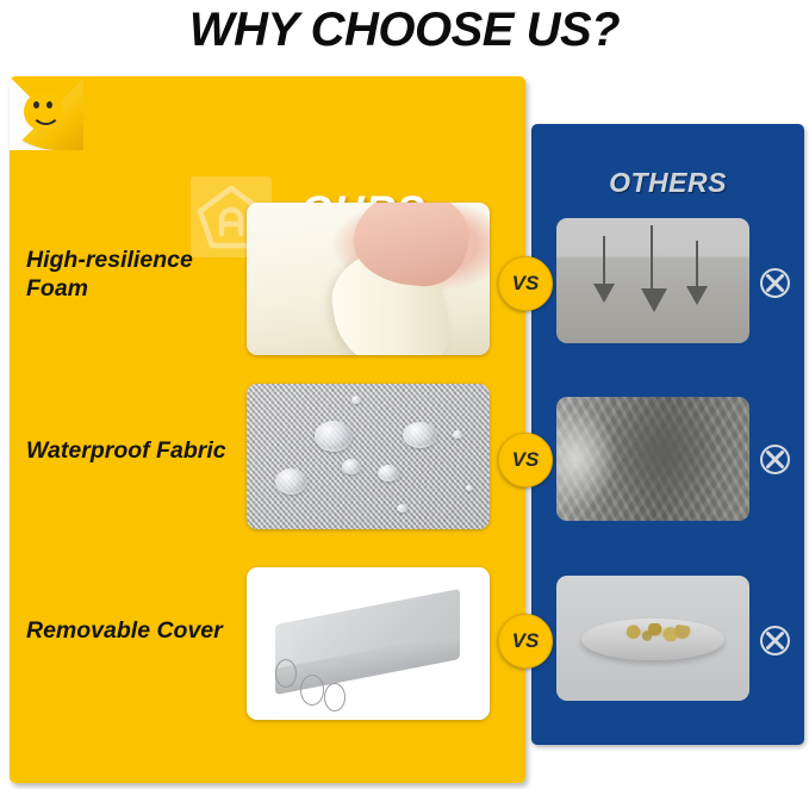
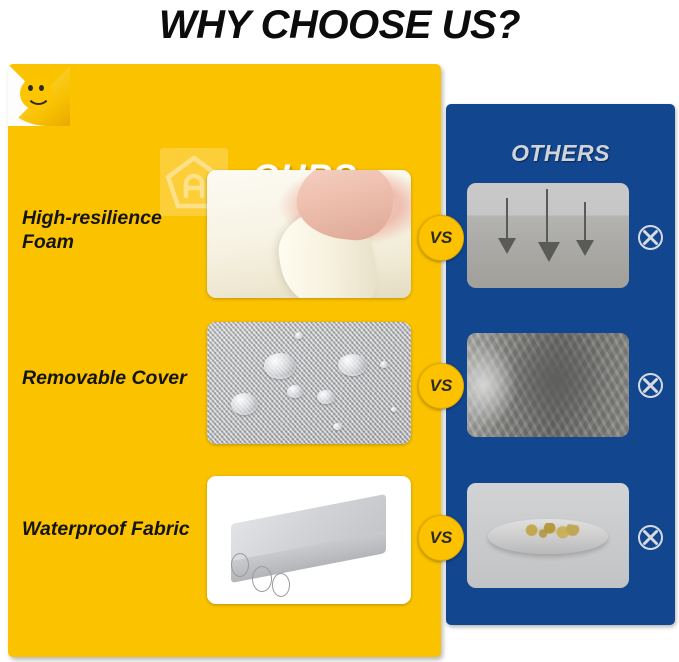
  WHY CHOOSE US?
  OTHERS
  High-resilience Foam
  VS
- Waterproof Fabric
+ Removable Cover
  VS
- Removable Cover
+ Waterproof Fabric
  VS
